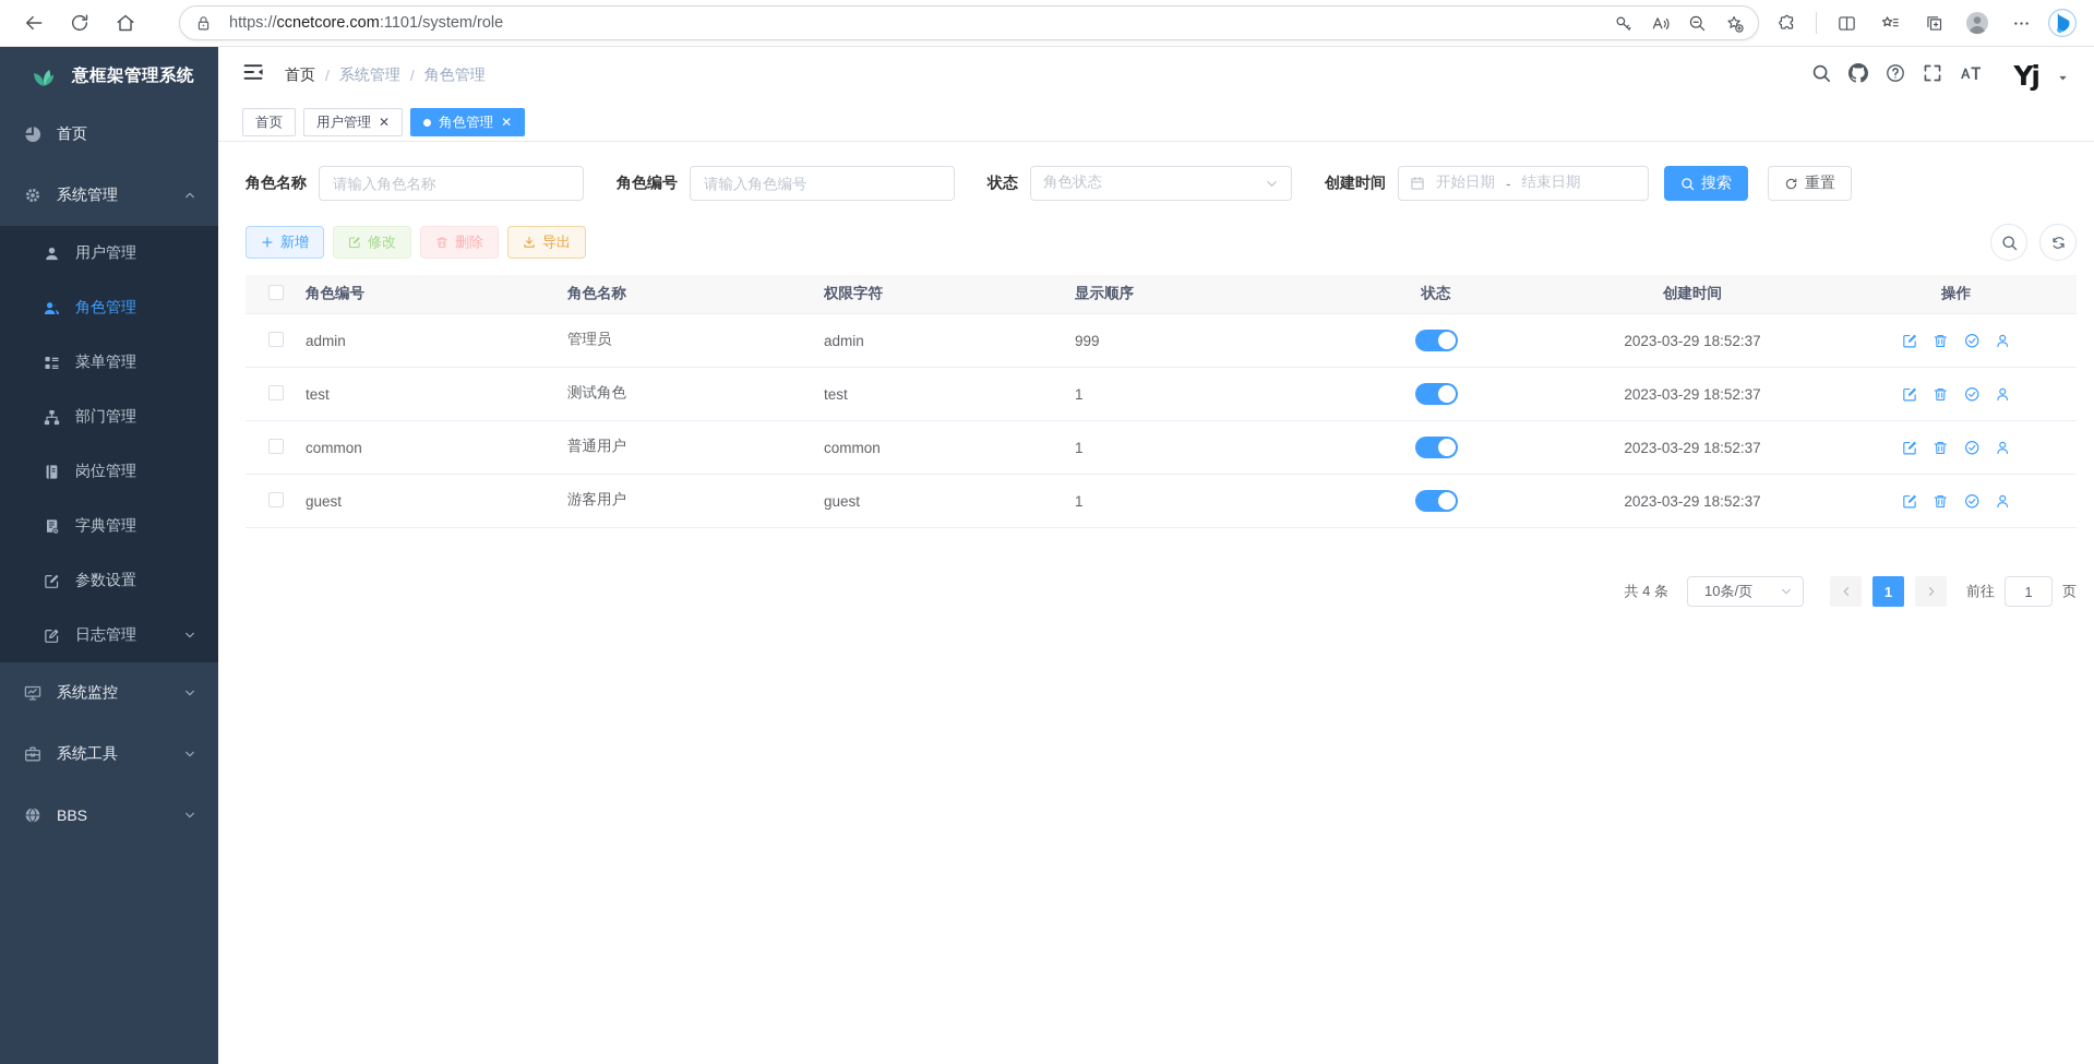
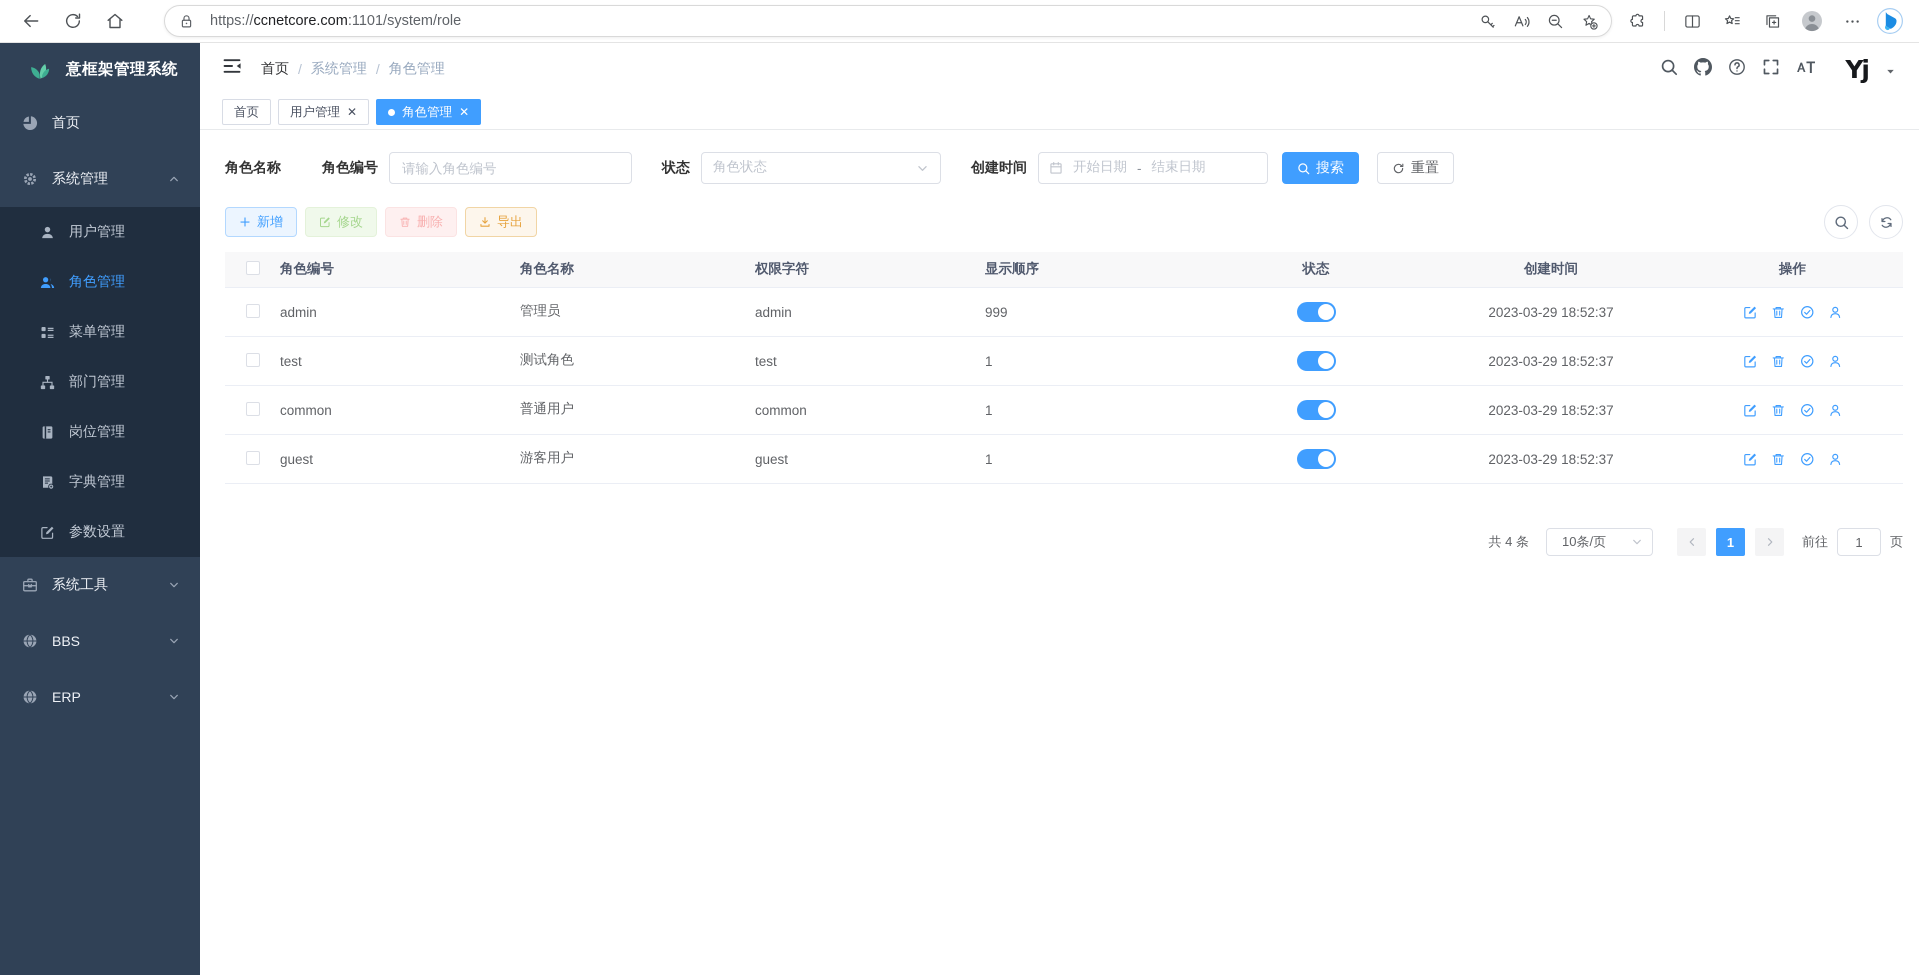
  https://ccnetcore.com:1101/system/role
  意框架管理系统
  首页
  系统管理
  用户管理
  角色管理
  菜单管理
  部门管理
  岗位管理
  字典管理
  参数设置
- 日志管理
- 系统监控
  系统工具
  BBS
+ ERP
  首页
  /
  系统管理
  /
  角色管理
  Yj
  首页
  用户管理
  ✕
  角色管理
  ✕
  角色名称
- 请输入角色名称
  角色编号
  请输入角色编号
  状态
  角色状态
  创建时间
  开始日期
  -
  结束日期
  搜索
  重置
  新增
  修改
  删除
  导出
  角色编号
  角色名称
  权限字符
  显示顺序
  状态
  创建时间
  操作
  admin
  管理员
  admin
  999
  2023-03-29 18:52:37
  test
  测试角色
  test
  1
  2023-03-29 18:52:37
  common
  普通用户
  common
  1
  2023-03-29 18:52:37
  guest
  游客用户
  guest
  1
  2023-03-29 18:52:37
  共 4 条
  10条/页
  1
  前往
  1
  页
